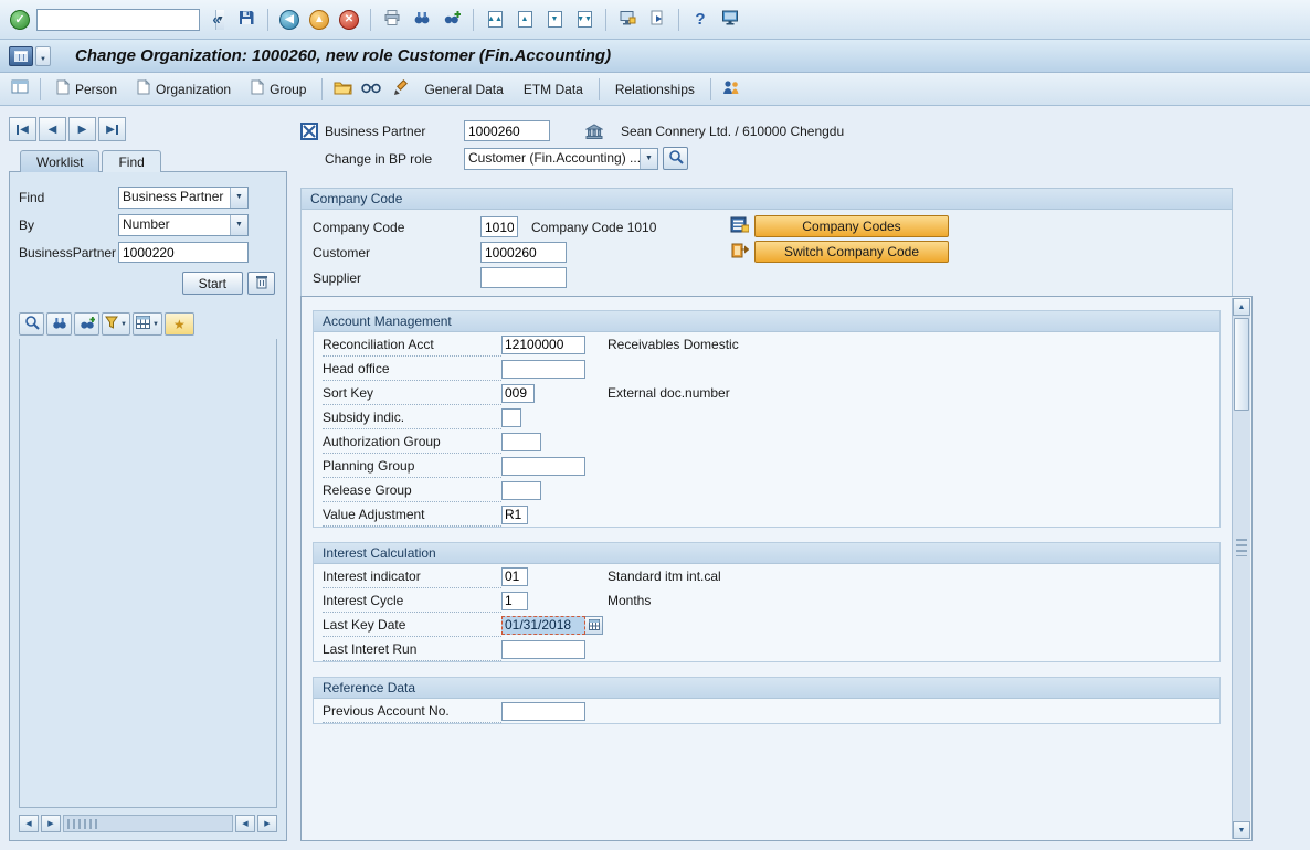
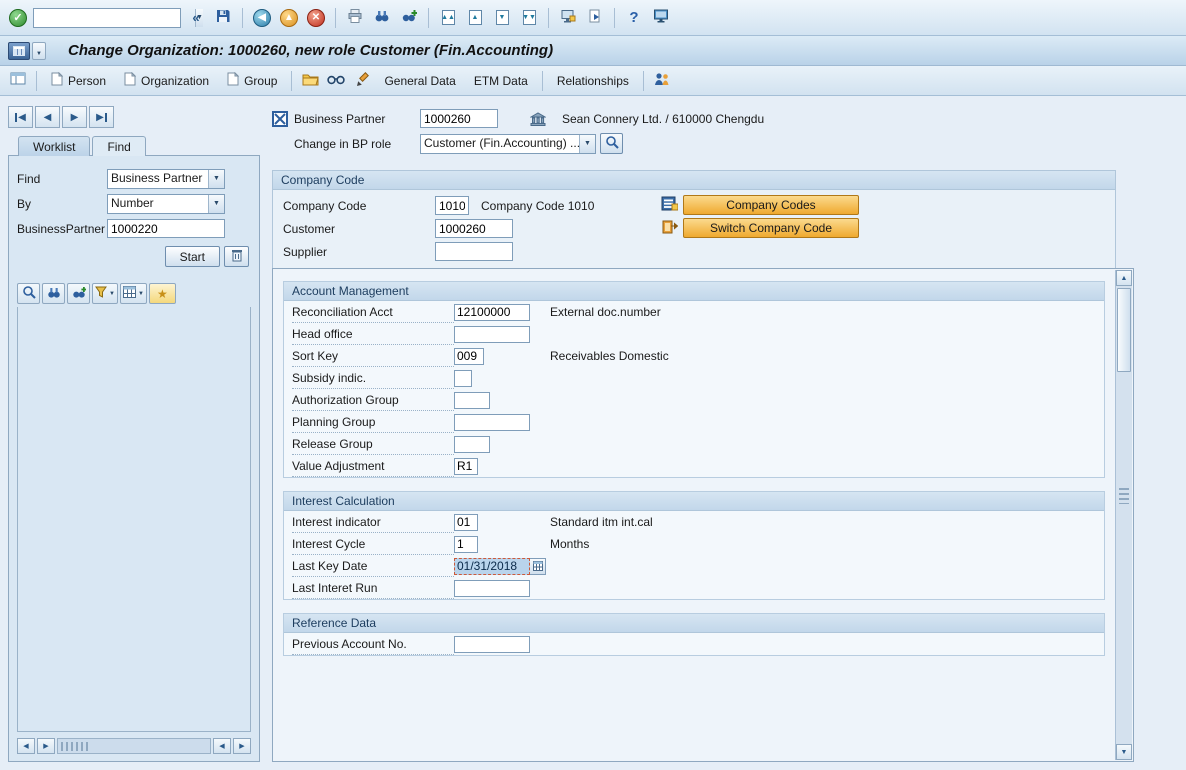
  ✓
  «
  ◀
  ▲
  ✕
  ?
  Change Organization: 1000260, new role Customer (Fin.Accounting)
  Person
  Organization
  Group
  General Data
  ETM Data
  Relationships
  ◀
  ◀
  ▶
  ▶
  Worklist
  Find
  Find
  Business Partner
  By
  Number
  BusinessPartner
  1000220
  Start
  ★
  Business Partner
  1000260
  Sean Connery Ltd. / 610000 Chengdu
  Change in BP role
  Customer (Fin.Accounting) ..
  Company Code
  Company Code
  1010
  Company Code 1010
  Customer
  1000260
  Supplier
  Company Codes
  Switch Company Code
  Account Management
  Reconciliation Acct
  12100000
- Receivables Domestic
+ External doc.number
  Head office
  Sort Key
  009
- External doc.number
+ Receivables Domestic
  Subsidy indic.
  Authorization Group
  Planning Group
  Release Group
  Value Adjustment
  R1
  Interest Calculation
  Interest indicator
  01
  Standard itm int.cal
  Interest Cycle
  1
  Months
  Last Key Date
  01/31/2018
  Last Interet Run
  Reference Data
  Previous Account No.
